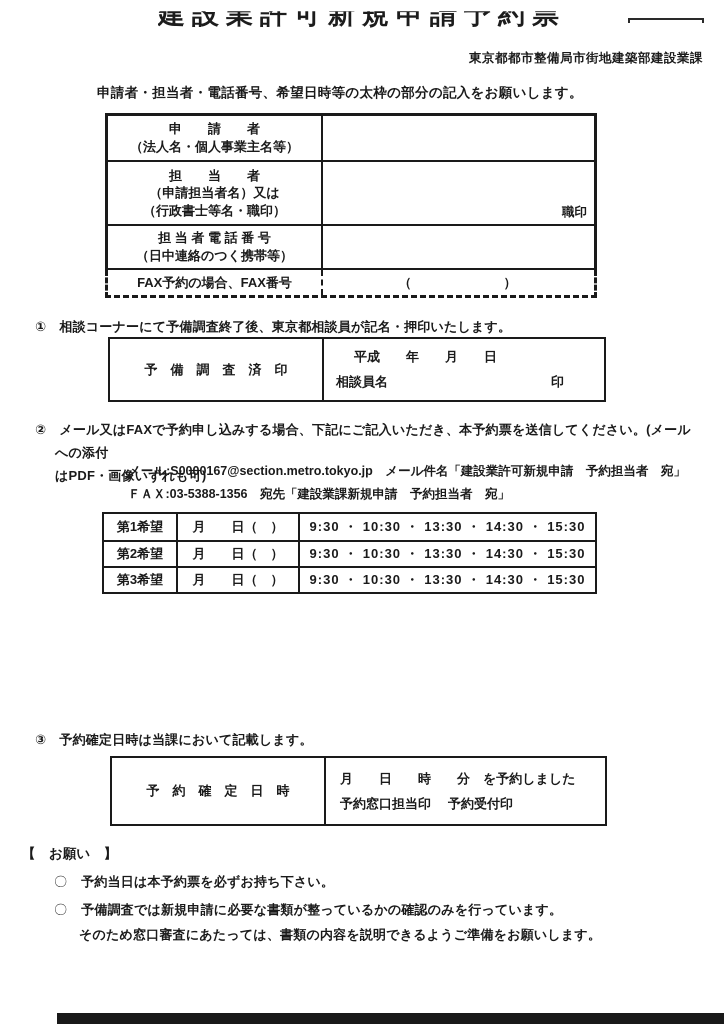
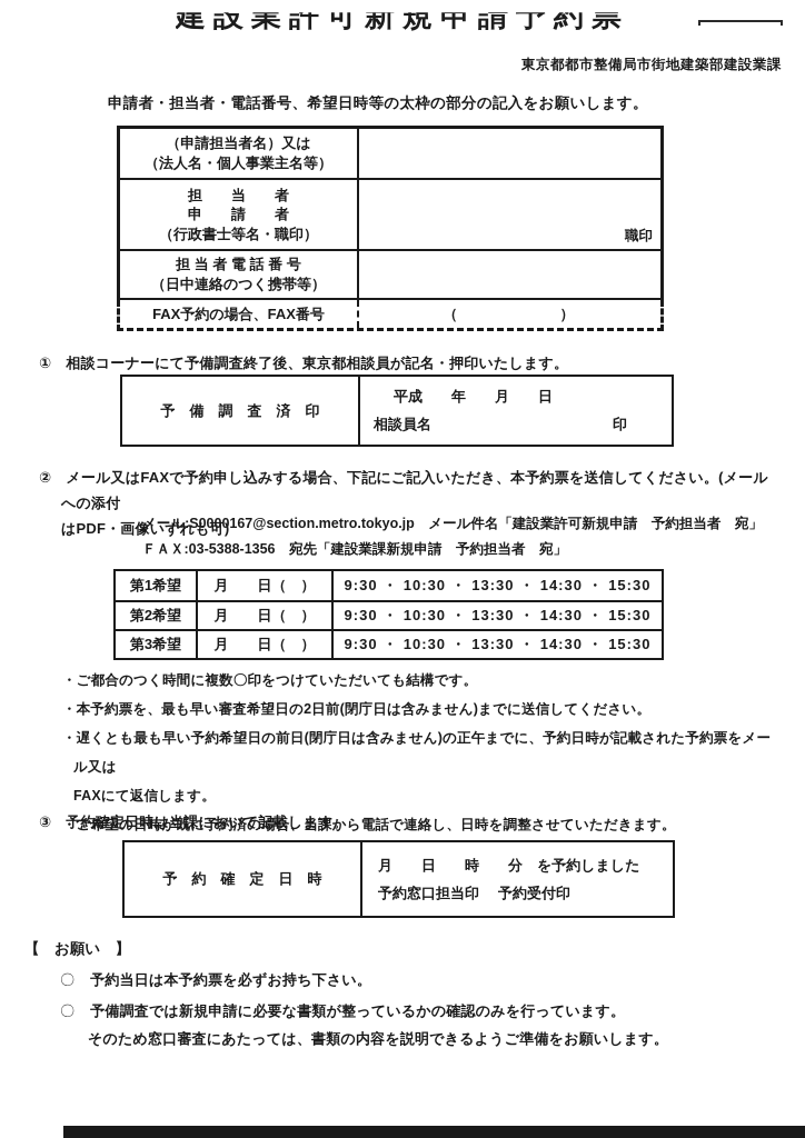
  建設業許可新規申請予約票
  東京都都市整備局市街地建築部建設業課
  申請者・担当者・電話番号、希望日時等の太枠の部分の記入をお願いします。
- 申 請 者
+ （申請担当者名）又は
  （法人名・個人事業主名等）
  担 当 者
- （申請担当者名）又は
+ 申 請 者
  （行政書士等名・職印）
  職印
  担 当 者 電 話 番 号
  （日中連絡のつく携帯等）
  FAX予約の場合、FAX番号
  （ ）
  ① 相談コーナーにて予備調査終了後、東京都相談員が記名・押印いたします。
  予 備 調 査 済 印
  平成 年 月 日
  相談員名
  印
  ② メール又はFAXで予約申し込みする場合、下記にご記入いただき、本予約票を送信してください。(メールへの添付
  はPDF・画像いずれも可)
  メール:S0000167@section.metro.tokyo.jp メール件名「建設業許可新規申請 予約担当者 宛」
  ＦＡＸ:03-5388-1356 宛先「建設業課新規申請 予約担当者 宛」
  第1希望
  月 日（ ）
  9:30 ・ 10:30 ・ 13:30 ・ 14:30 ・ 15:30
  第2希望
  月 日（ ）
  9:30 ・ 10:30 ・ 13:30 ・ 14:30 ・ 15:30
  第3希望
  月 日（ ）
  9:30 ・ 10:30 ・ 13:30 ・ 14:30 ・ 15:30
+ ・ご都合のつく時間に複数〇印をつけていただいても結構です。
+ ・本予約票を、最も早い審査希望日の2日前(閉庁日は含みません)までに送信してください。
+ ・遅くとも最も早い予約希望日の前日(閉庁日は含みません)の正午までに、予約日時が記載された予約票をメール又は
+ FAXにて返信します。
+ ・ご希望の日時が既に予約済の場合、当課から電話で連絡し、日時を調整させていただきます。
  ③ 予約確定日時は当課において記載します。
  予 約 確 定 日 時
  月 日 時 分 を予約しました
  予約窓口担当印
  予約受付印
  【 お願い 】
  〇 予約当日は本予約票を必ずお持ち下さい。
  〇 予備調査では新規申請に必要な書類が整っているかの確認のみを行っています。
  そのため窓口審査にあたっては、書類の内容を説明できるようご準備をお願いします。
